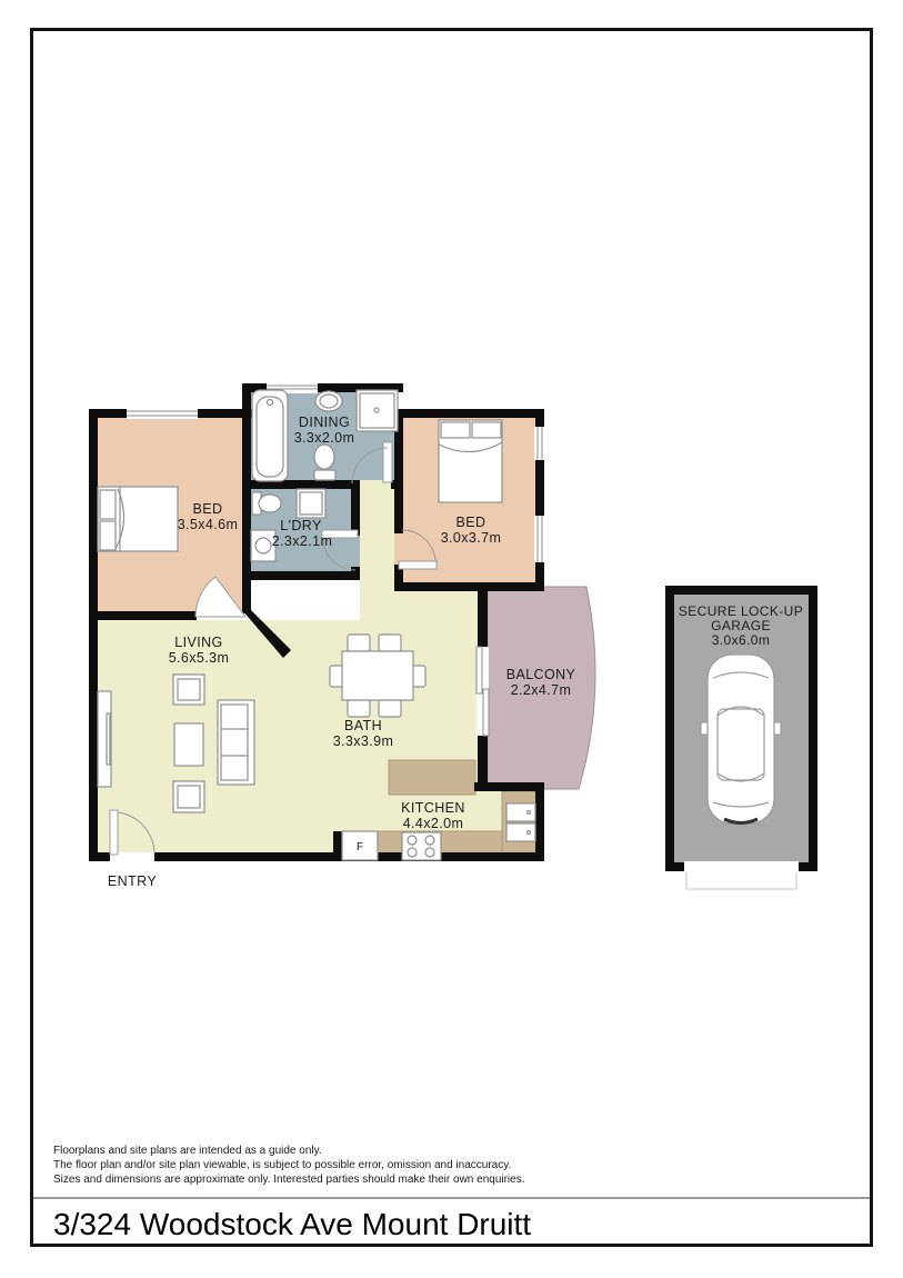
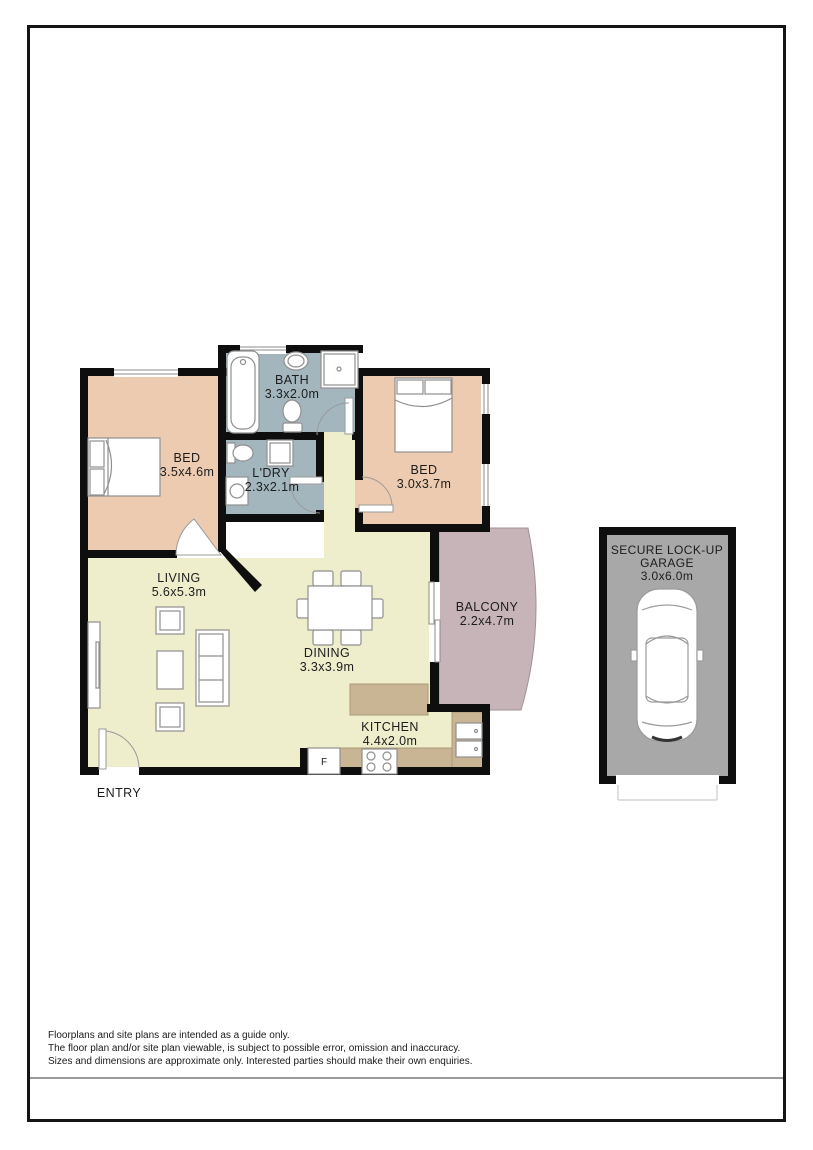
- DINING
+ BATH
  3.3x2.0m
  BED
  3.5x4.6m
  L'DRY
  2.3x2.1m
  BED
  3.0x3.7m
  LIVING
  5.6x5.3m
- BATH
+ DINING
  3.3x3.9m
  BALCONY
  2.2x4.7m
  KITCHEN
  4.4x2.0m
  ENTRY
  SECURE LOCK-UP
  GARAGE
  3.0x6.0m
  F
  Floorplans and site plans are intended as a guide only.
  The floor plan and/or site plan viewable, is subject to possible error, omission and inaccuracy.
  Sizes and dimensions are approximate only. Interested parties should make their own enquiries.
- 3/324 Woodstock Ave Mount Druitt
